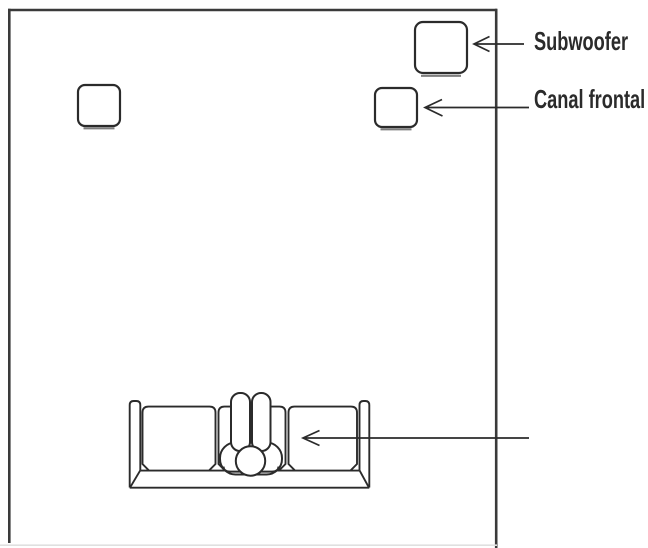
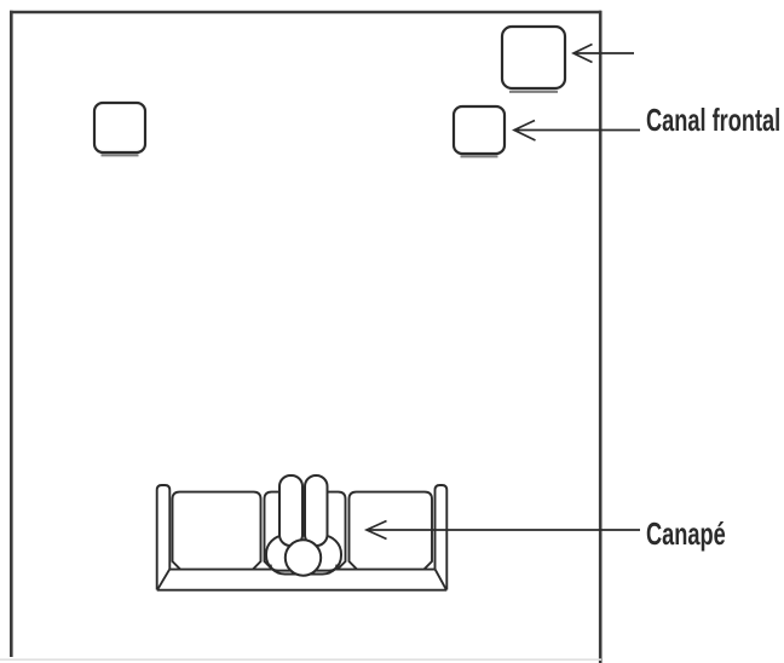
- Subwoofer
  Canal frontal
+ Canapé
